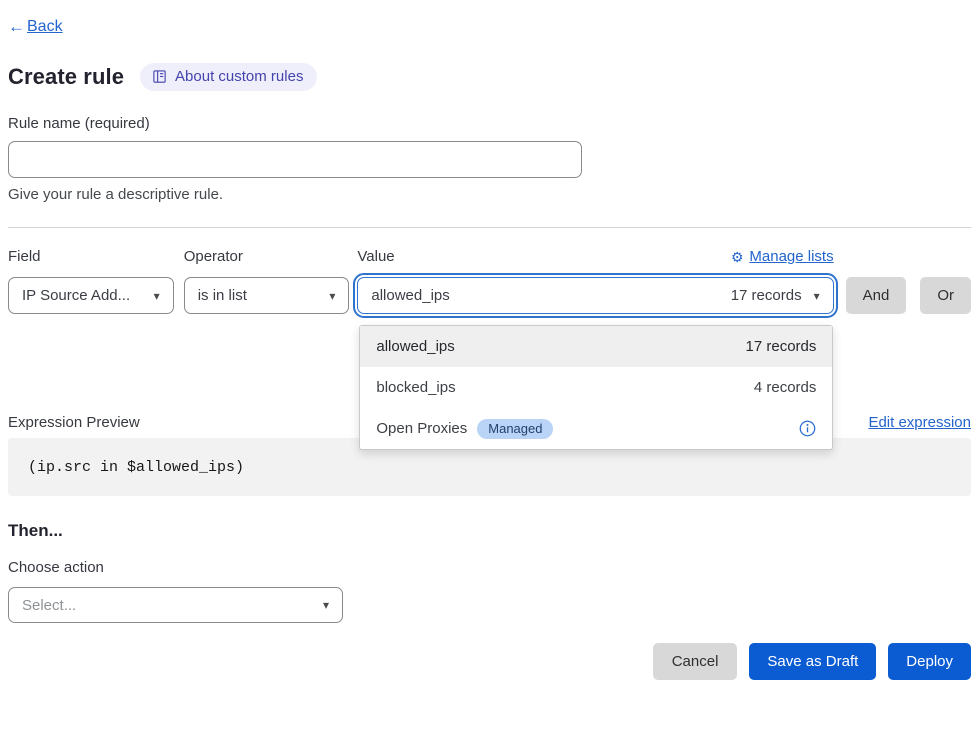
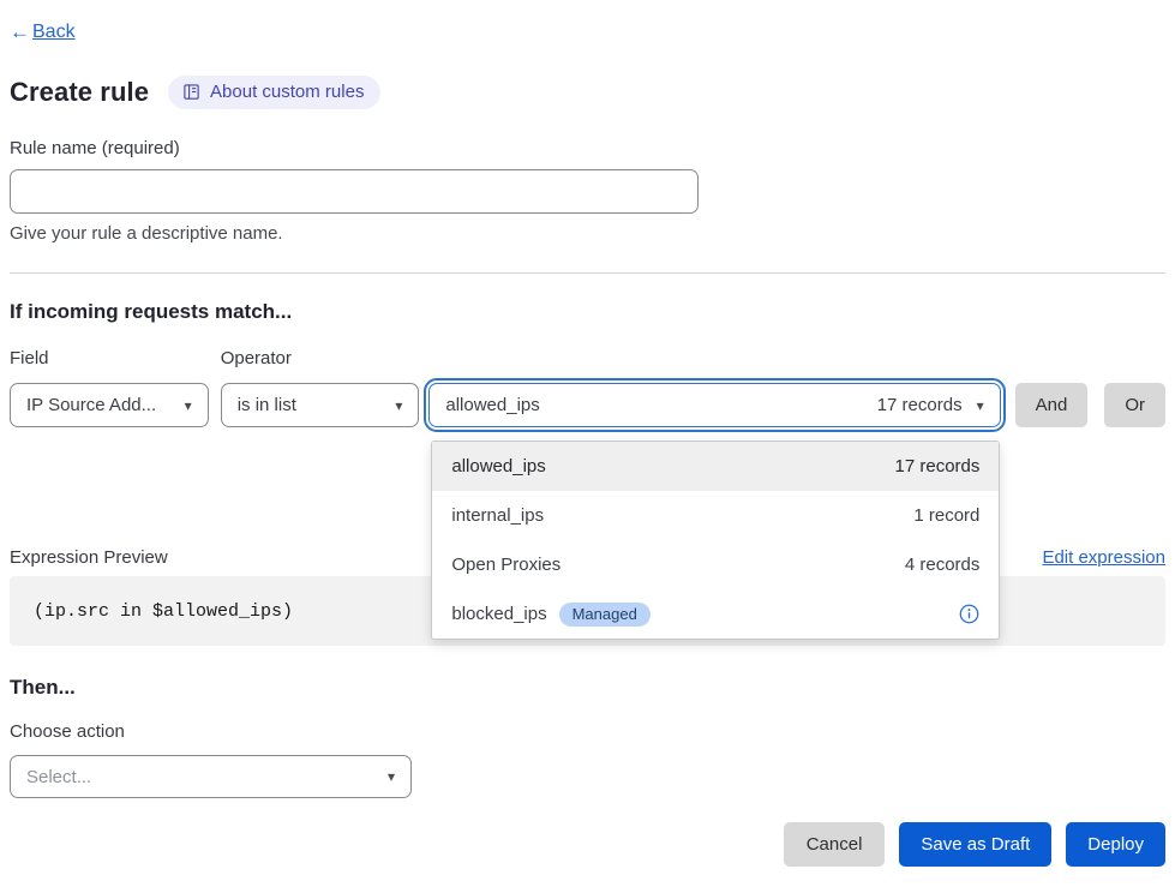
  ←
  Back
  Create rule
  About custom rules
  Rule name (required)
- Give your rule a descriptive rule.
+ Give your rule a descriptive name.
+ If incoming requests match...
  Field
  IP Source Add...
  ▾
  Operator
  is in list
  ▾
- Value
- ⚙
- Manage lists
  allowed_ips
  17 records
  ▾
  allowed_ips
  17 records
+ internal_ips
+ 1 record
- blocked_ips
+ Open Proxies
  4 records
- Open Proxies
+ blocked_ips
  Managed
  And
  Or
  Expression Preview
  Edit expression
  (ip.src in $allowed_ips)
  Then...
  Choose action
  Select...
  ▾
  Cancel
  Save as Draft
  Deploy
